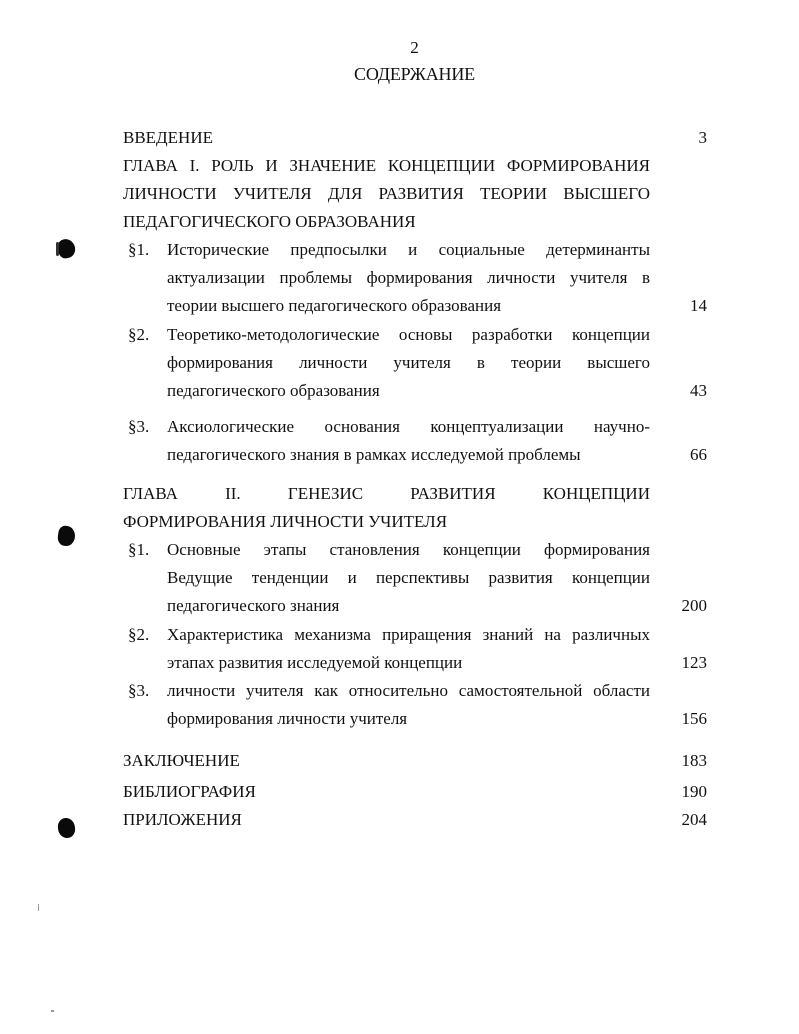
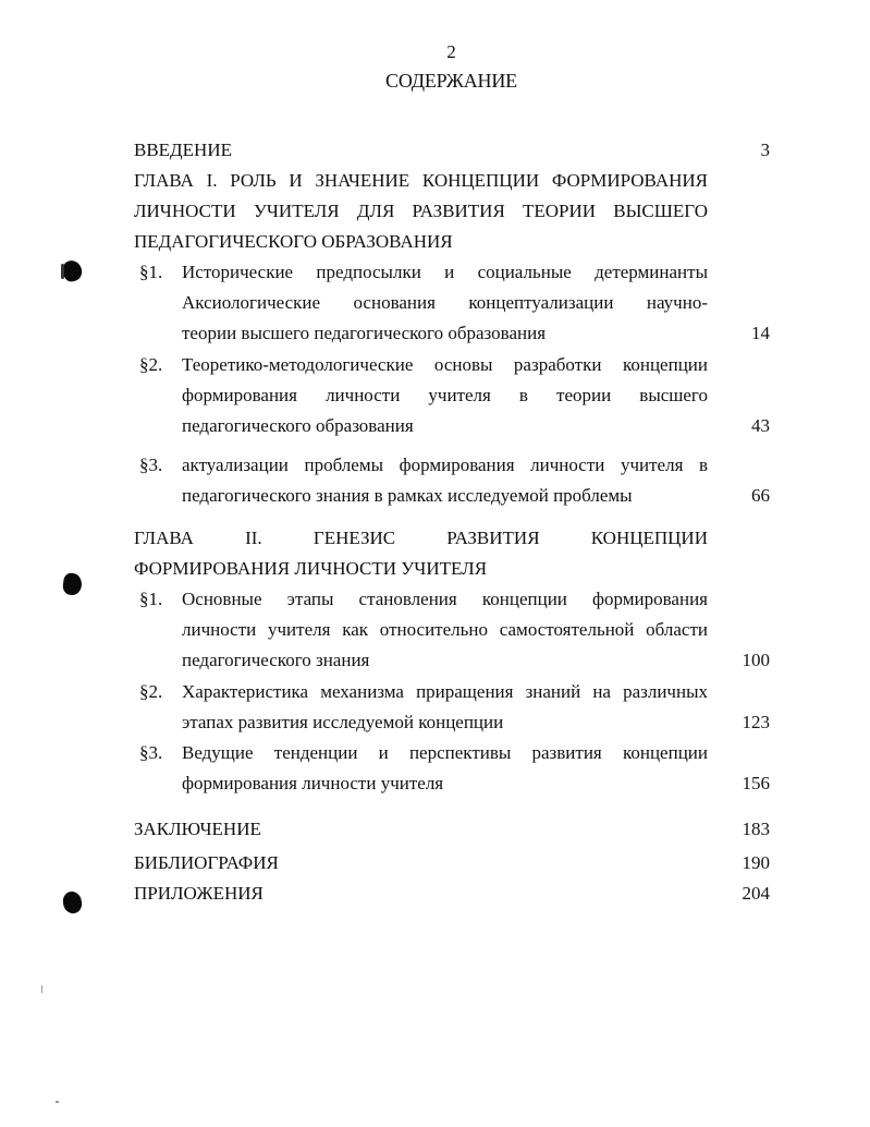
  2
  СОДЕРЖАНИЕ
  ВВЕДЕНИЕ
  3
  ГЛАВА I. РОЛЬ И ЗНАЧЕНИЕ КОНЦЕПЦИИ ФОРМИРОВАНИЯ
  ЛИЧНОСТИ УЧИТЕЛЯ ДЛЯ РАЗВИТИЯ ТЕОРИИ ВЫСШЕГО
  ПЕДАГОГИЧЕСКОГО ОБРАЗОВАНИЯ
  §1.
  Исторические предпосылки и социальные детерминанты
- актуализации проблемы формирования личности учителя в
+ Аксиологические основания концептуализации научно-
  теории высшего педагогического образования
  14
  §2.
  Теоретико-методологические основы разработки концепции
  формирования личности учителя в теории высшего
  педагогического образования
  43
  §3.
- Аксиологические основания концептуализации научно-
+ актуализации проблемы формирования личности учителя в
  педагогического знания в рамках исследуемой проблемы
  66
  ГЛАВА II. ГЕНЕЗИС РАЗВИТИЯ КОНЦЕПЦИИ
  ФОРМИРОВАНИЯ ЛИЧНОСТИ УЧИТЕЛЯ
  §1.
  Основные этапы становления концепции формирования
- Ведущие тенденции и перспективы развития концепции
+ личности учителя как относительно самостоятельной области
  педагогического знания
- 200
+ 100
  §2.
  Характеристика механизма приращения знаний на различных
  этапах развития исследуемой концепции
  123
  §3.
- личности учителя как относительно самостоятельной области
+ Ведущие тенденции и перспективы развития концепции
  формирования личности учителя
  156
  ЗАКЛЮЧЕНИЕ
  183
  БИБЛИОГРАФИЯ
  190
  ПРИЛОЖЕНИЯ
  204
